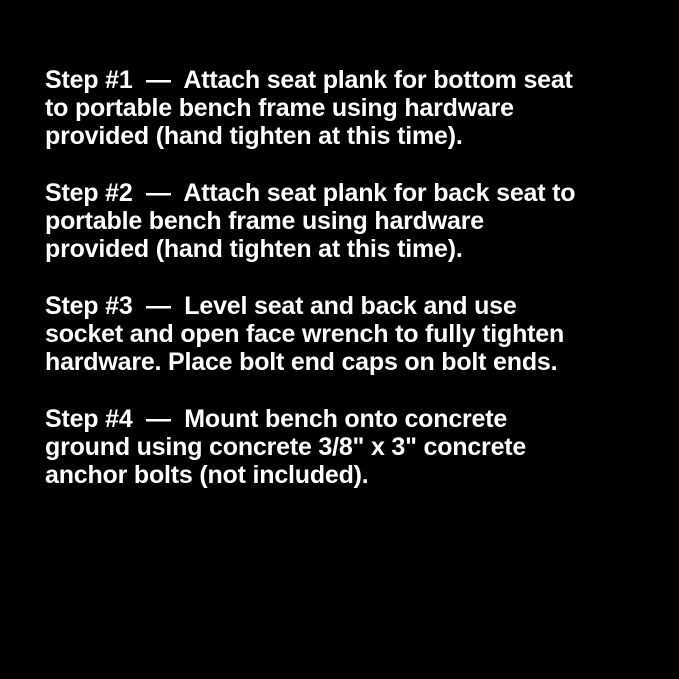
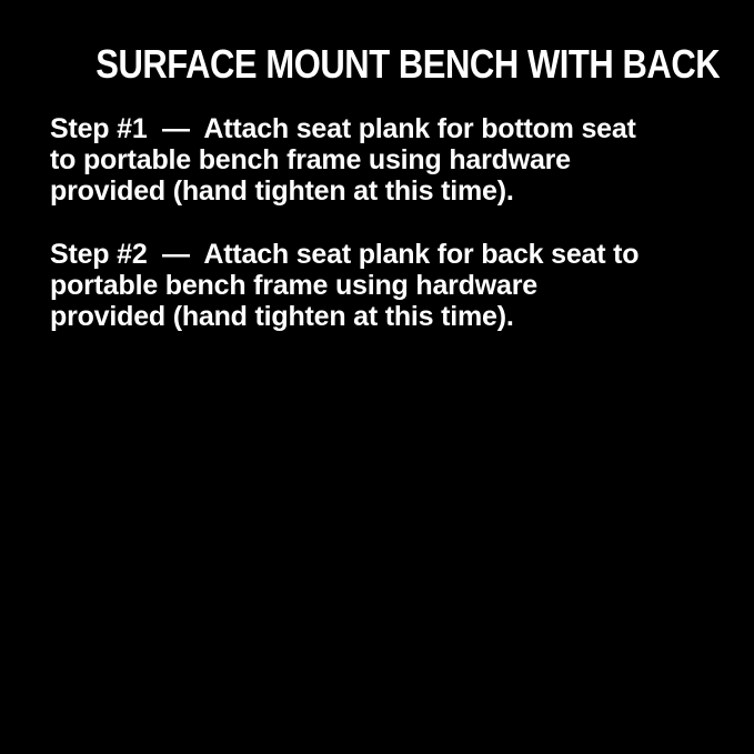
+ SURFACE MOUNT BENCH WITH BACK
  Step #1 — Attach seat plank for bottom seat
  to portable bench frame using hardware
  provided (hand tighten at this time).
  Step #2 — Attach seat plank for back seat to
  portable bench frame using hardware
  provided (hand tighten at this time).
- Step #3 — Level seat and back and use
- socket and open face wrench to fully tighten
- hardware. Place bolt end caps on bolt ends.
- Step #4 — Mount bench onto concrete
- ground using concrete 3/8" x 3" concrete
- anchor bolts (not included).
